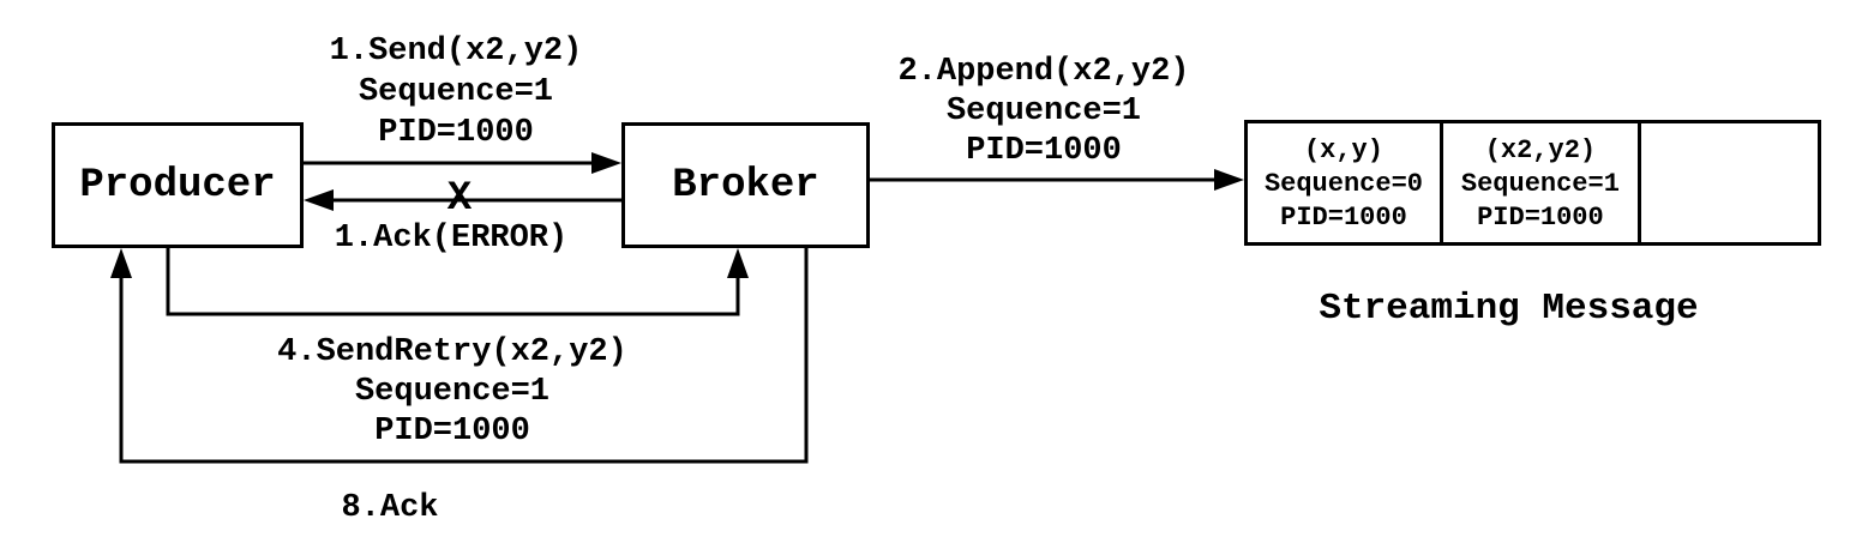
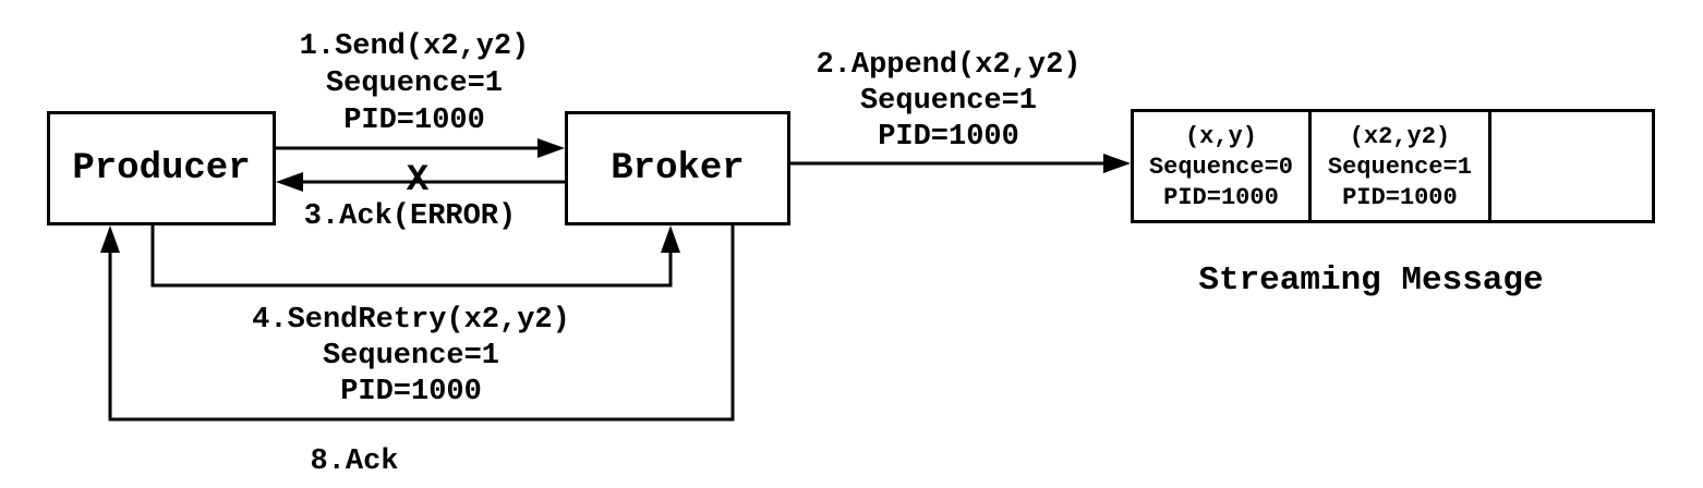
  Producer
  Broker
  1.Send(x2,y2)
  Sequence=1
  PID=1000
  2.Append(x2,y2)
  Sequence=1
  PID=1000
  X
- 1.Ack(ERROR)
+ 3.Ack(ERROR)
  4.SendRetry(x2,y2)
  Sequence=1
  PID=1000
  8.Ack
  (x,y)
  Sequence=0
  PID=1000
  (x2,y2)
  Sequence=1
  PID=1000
  Streaming Message
